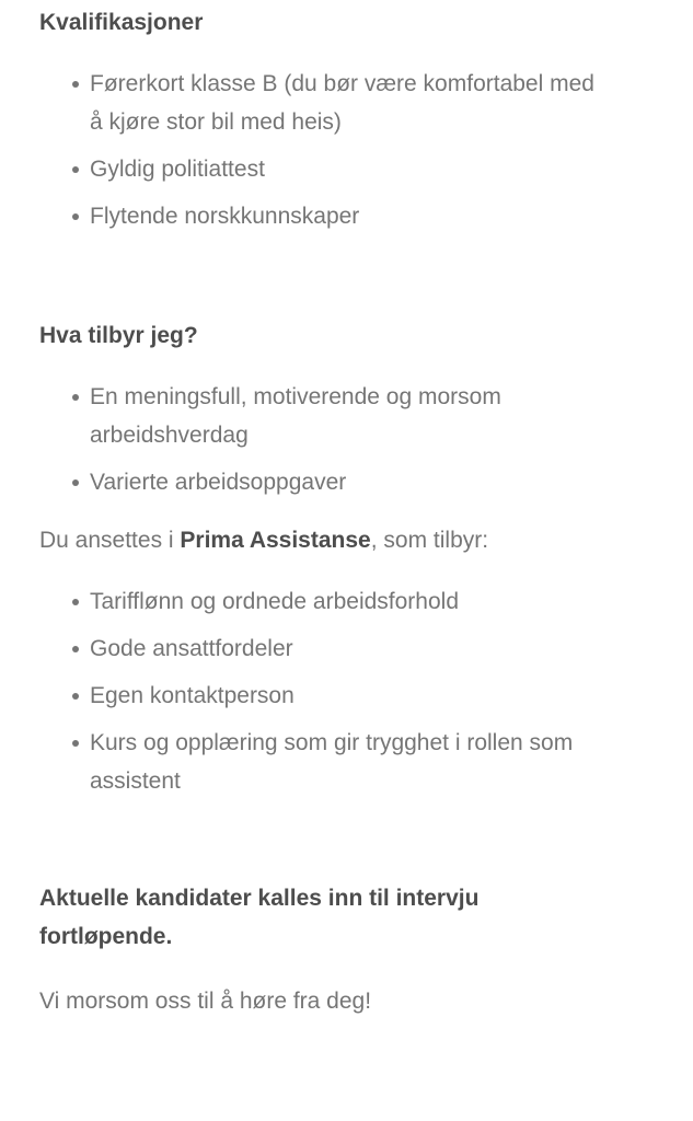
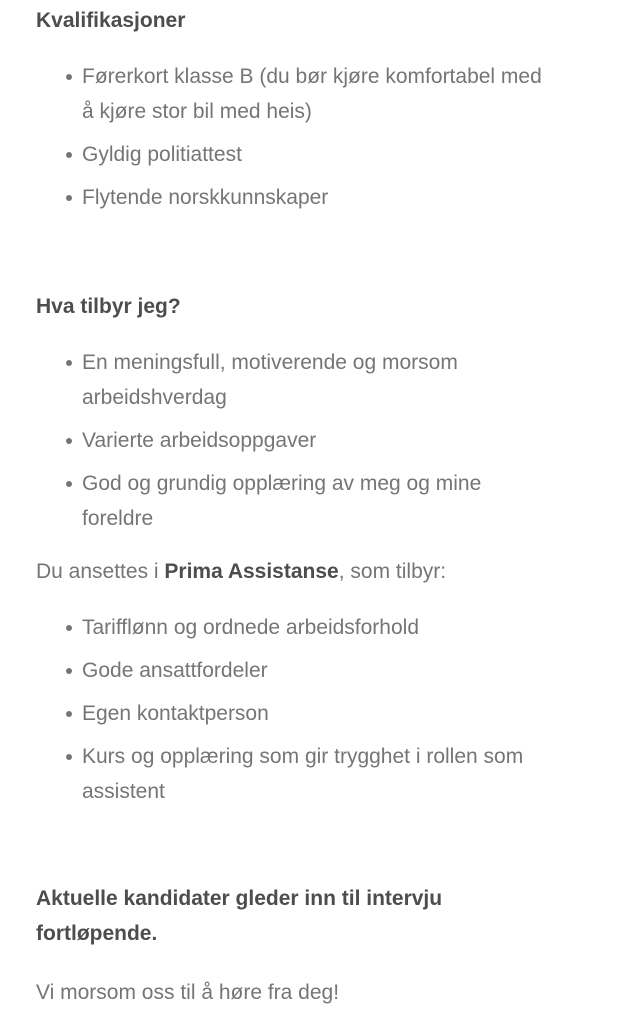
  Kvalifikasjoner
- Førerkort klasse B (du bør være komfortabel med å kjøre stor bil med heis)
+ Førerkort klasse B (du bør kjøre komfortabel med å kjøre stor bil med heis)
  Gyldig politiattest
  Flytende norskkunnskaper
  Hva tilbyr jeg?
  En meningsfull, motiverende og morsom arbeidshverdag
  Varierte arbeidsoppgaver
+ God og grundig opplæring av meg og mine foreldre
  Du ansettes i Prima Assistanse, som tilbyr:
  Tarifflønn og ordnede arbeidsforhold
  Gode ansattfordeler
  Egen kontaktperson
  Kurs og opplæring som gir trygghet i rollen som assistent
- Aktuelle kandidater kalles inn til intervju fortløpende.
+ Aktuelle kandidater gleder inn til intervju fortløpende.
  Vi morsom oss til å høre fra deg!
